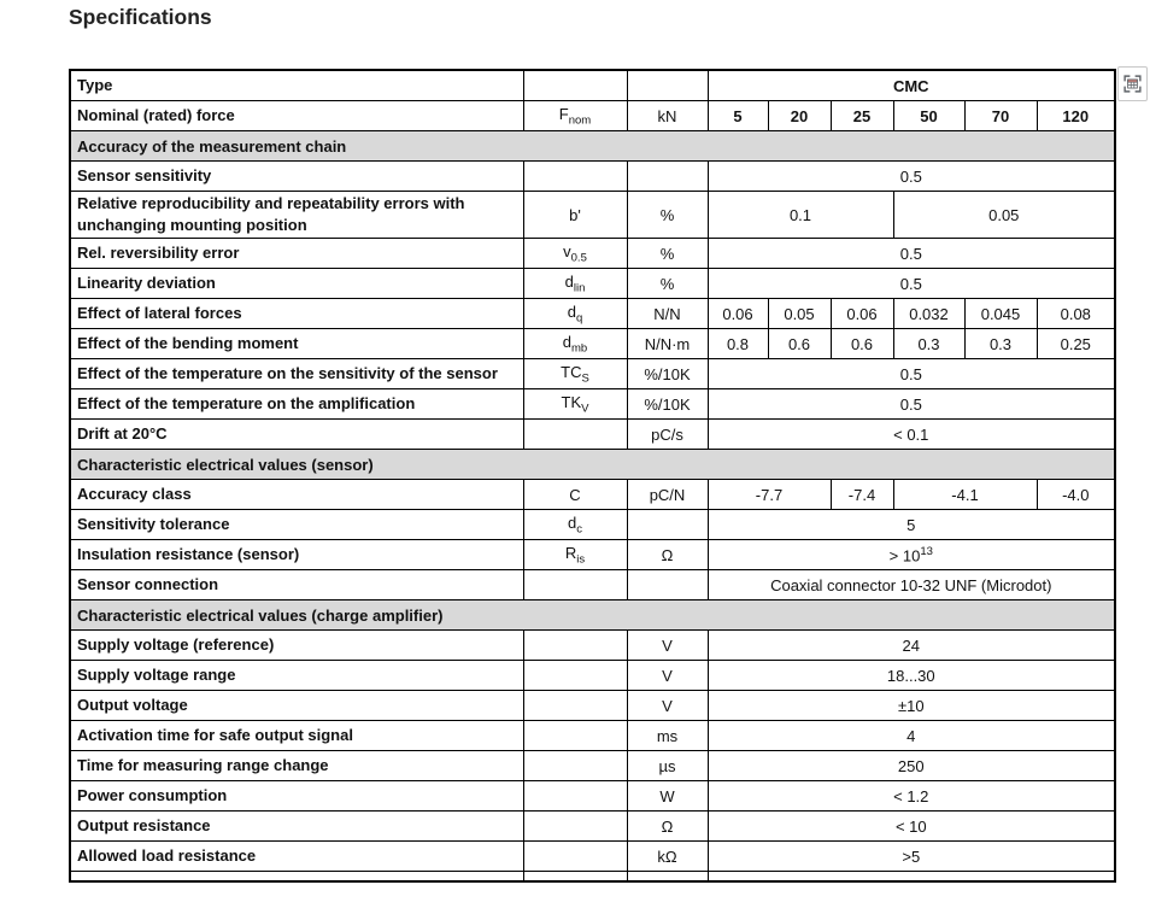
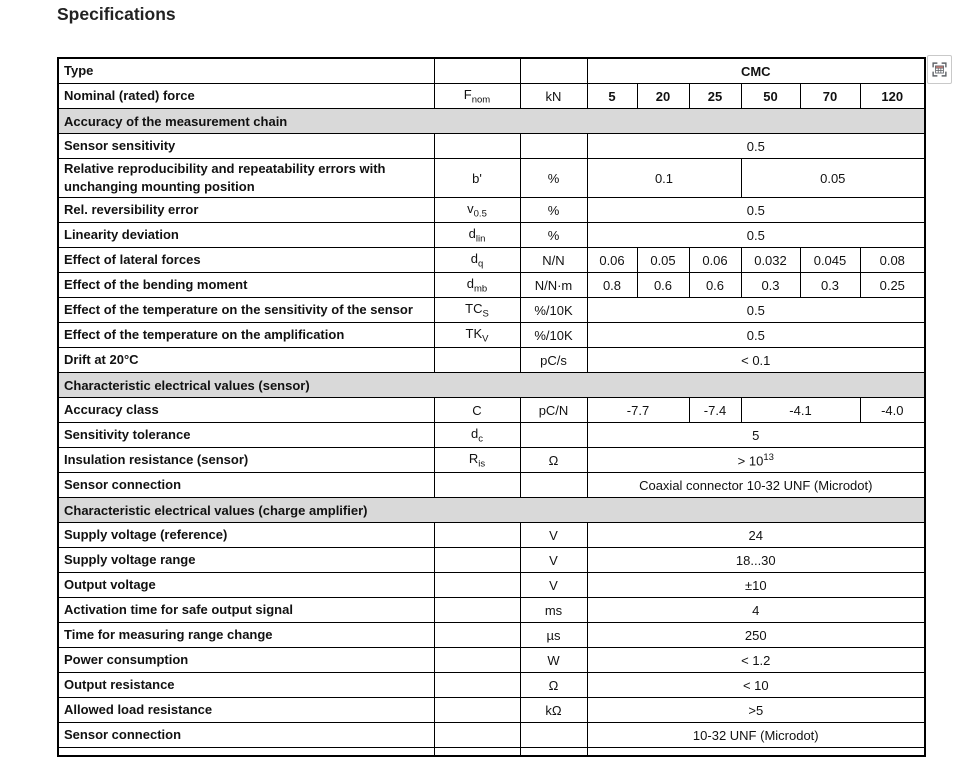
  Specifications
  Type			CMC
  Nominal (rated) force	Fnom	kN	5	20	25	50	70	120
  Accuracy of the measurement chain
  Sensor sensitivity			0.5
  Relative reproducibility and repeatability errors with unchanging mounting position	b'	%	0.1	0.05
  Rel. reversibility error	v0.5	%	0.5
  Linearity deviation	dlin	%	0.5
  Effect of lateral forces	dq	N/N	0.06	0.05	0.06	0.032	0.045	0.08
  Effect of the bending moment	dmb	N/N·m	0.8	0.6	0.6	0.3	0.3	0.25
  Effect of the temperature on the sensitivity of the sensor	TCS	%/10K	0.5
  Effect of the temperature on the amplification	TKV	%/10K	0.5
  Drift at 20°C		pC/s	< 0.1
  Characteristic electrical values (sensor)
  Accuracy class	C	pC/N	-7.7	-7.4	-4.1	-4.0
  Sensitivity tolerance	dc		5
  Insulation resistance (sensor)	Ris	Ω	> 1013
  Sensor connection			Coaxial connector 10-32 UNF (Microdot)
  Characteristic electrical values (charge amplifier)
  Supply voltage (reference)		V	24
  Supply voltage range		V	18...30
  Output voltage		V	±10
  Activation time for safe output signal		ms	4
  Time for measuring range change		µs	250
  Power consumption		W	< 1.2
  Output resistance		Ω	< 10
  Allowed load resistance		kΩ	>5
+ Sensor connection			10-32 UNF (Microdot)
